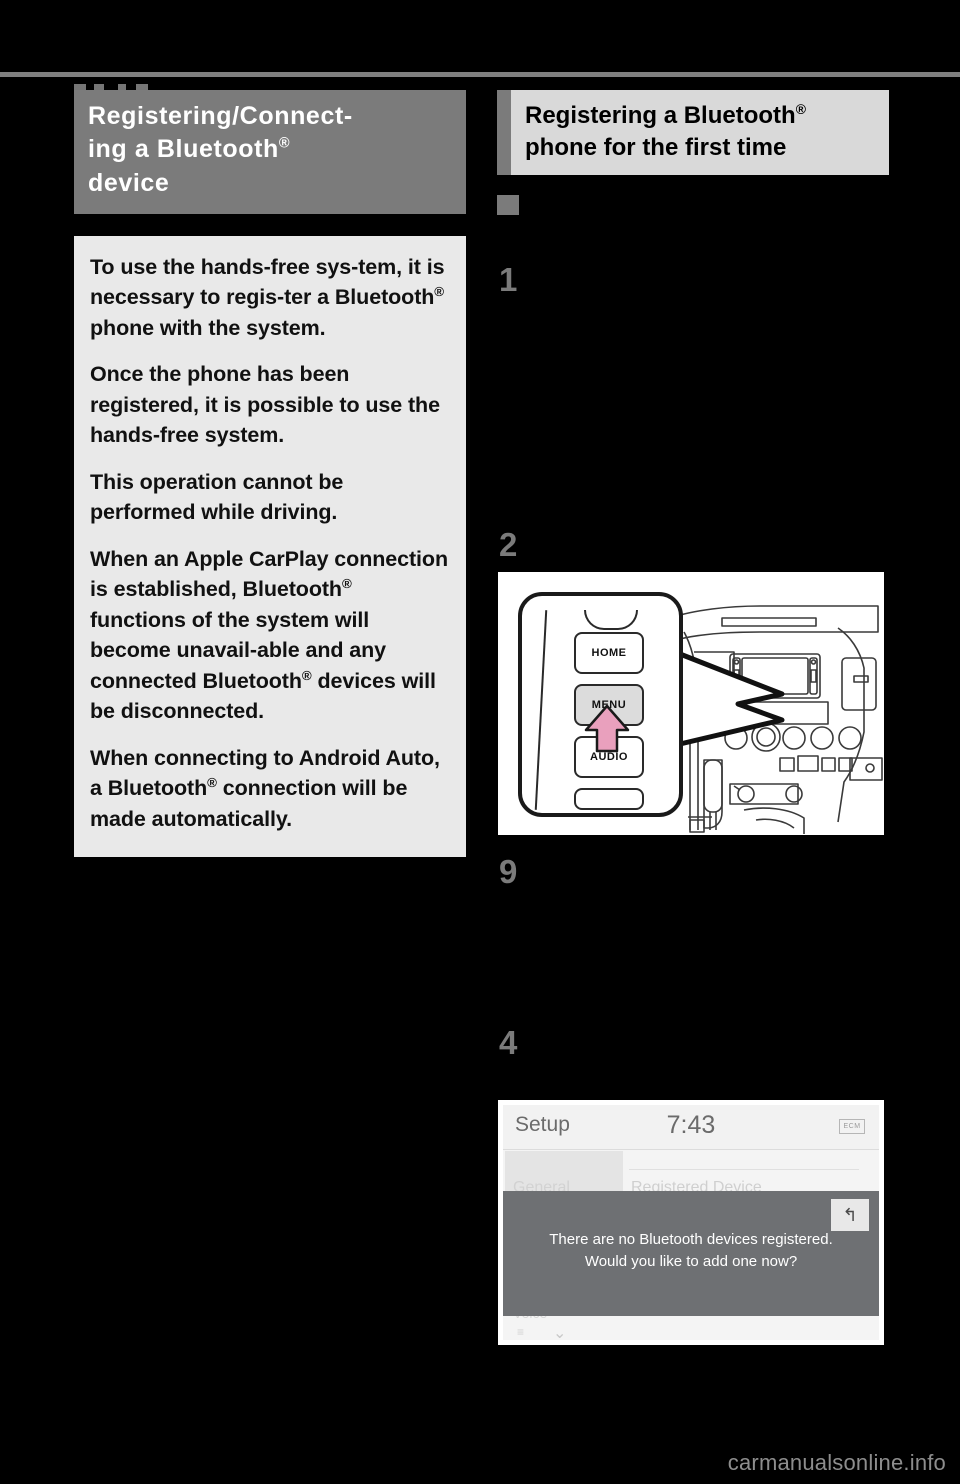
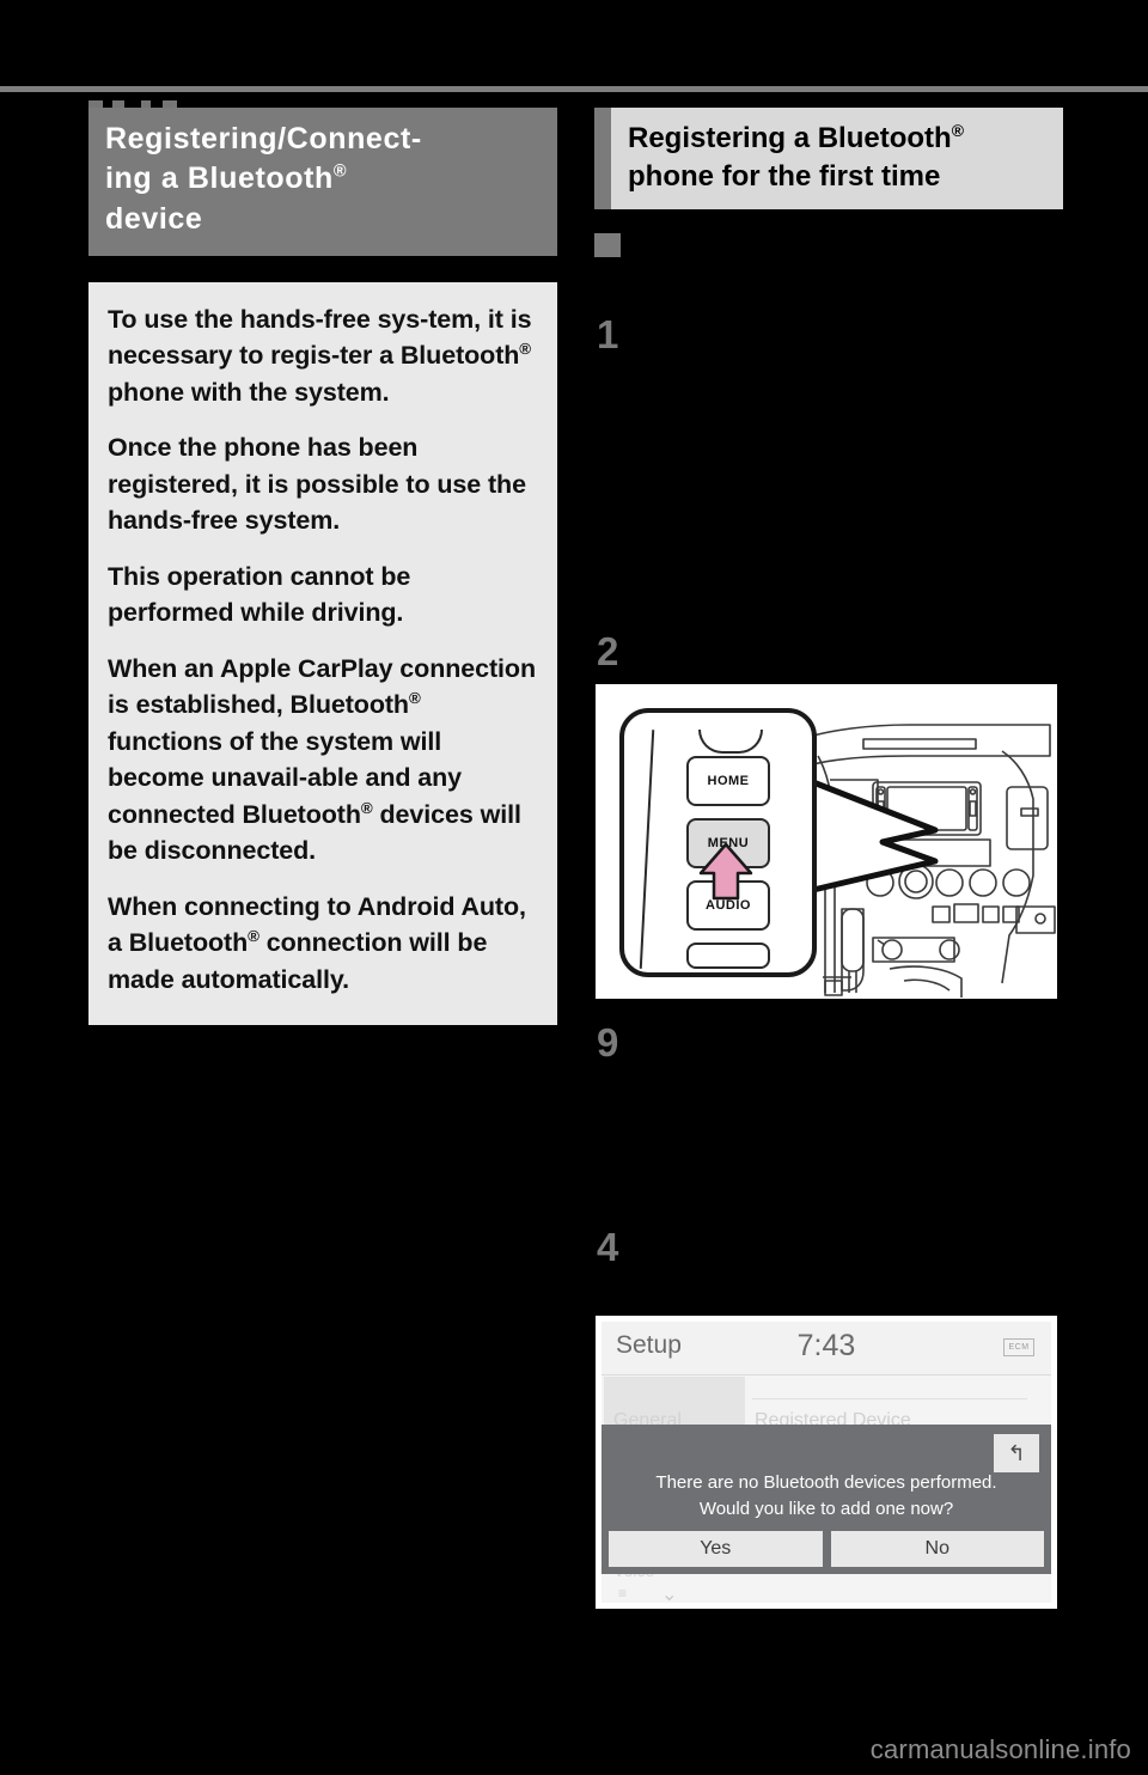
  Registering/Connect-
  ing a Bluetooth®
  device
  To use the hands-free sys-tem, it is necessary to regis-ter a Bluetooth® phone with the system.
  Once the phone has been registered, it is possible to use the hands-free system.
  This operation cannot be performed while driving.
  When an Apple CarPlay connection is established, Bluetooth® functions of the system will become unavail-able and any connected Bluetooth® devices will be disconnected.
  When connecting to Android Auto, a Bluetooth® connection will be made automatically.
  Registering a Bluetooth®
  phone for the first time
  1
  2
  HOME
  MENU
  AUDIO
  9
  4
  Setup
  7:43
  General
  Registered Device
  ⌄
  ↰
- There are no Bluetooth devices registered.
+ There are no Bluetooth devices performed.
  Would you like to add one now?
+ Yes
+ No
  carmanualsonline.info
